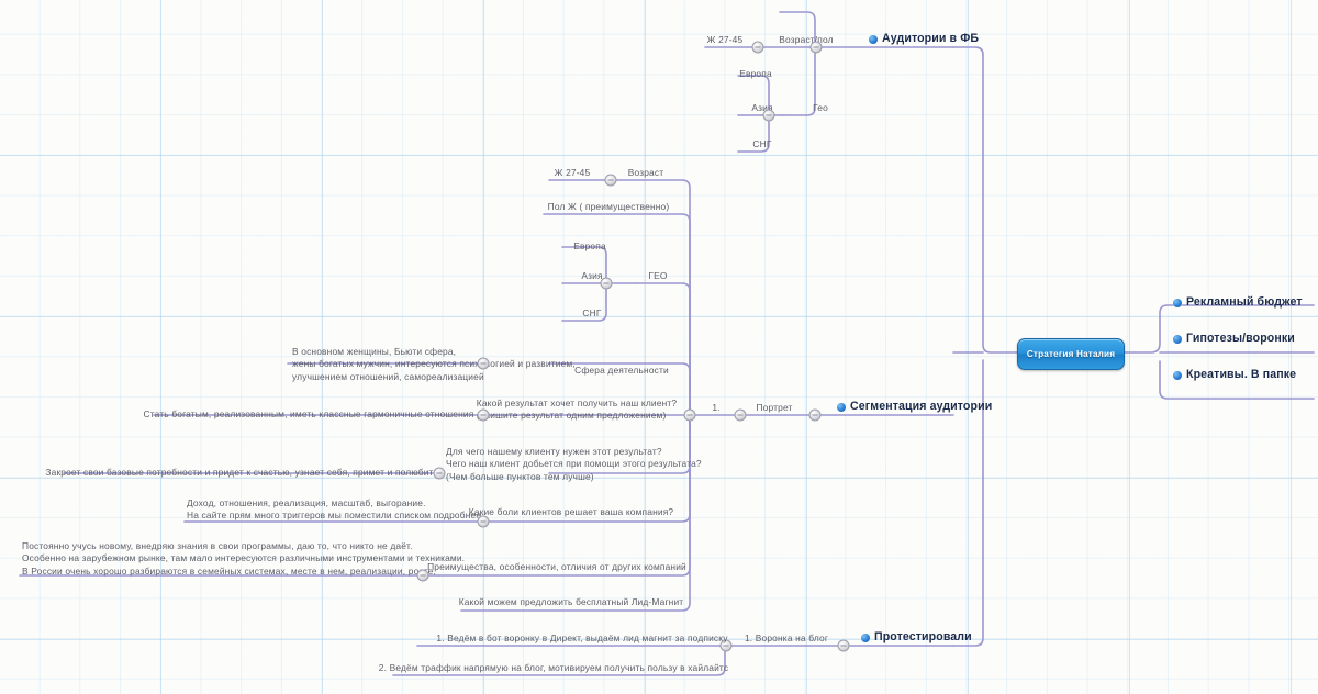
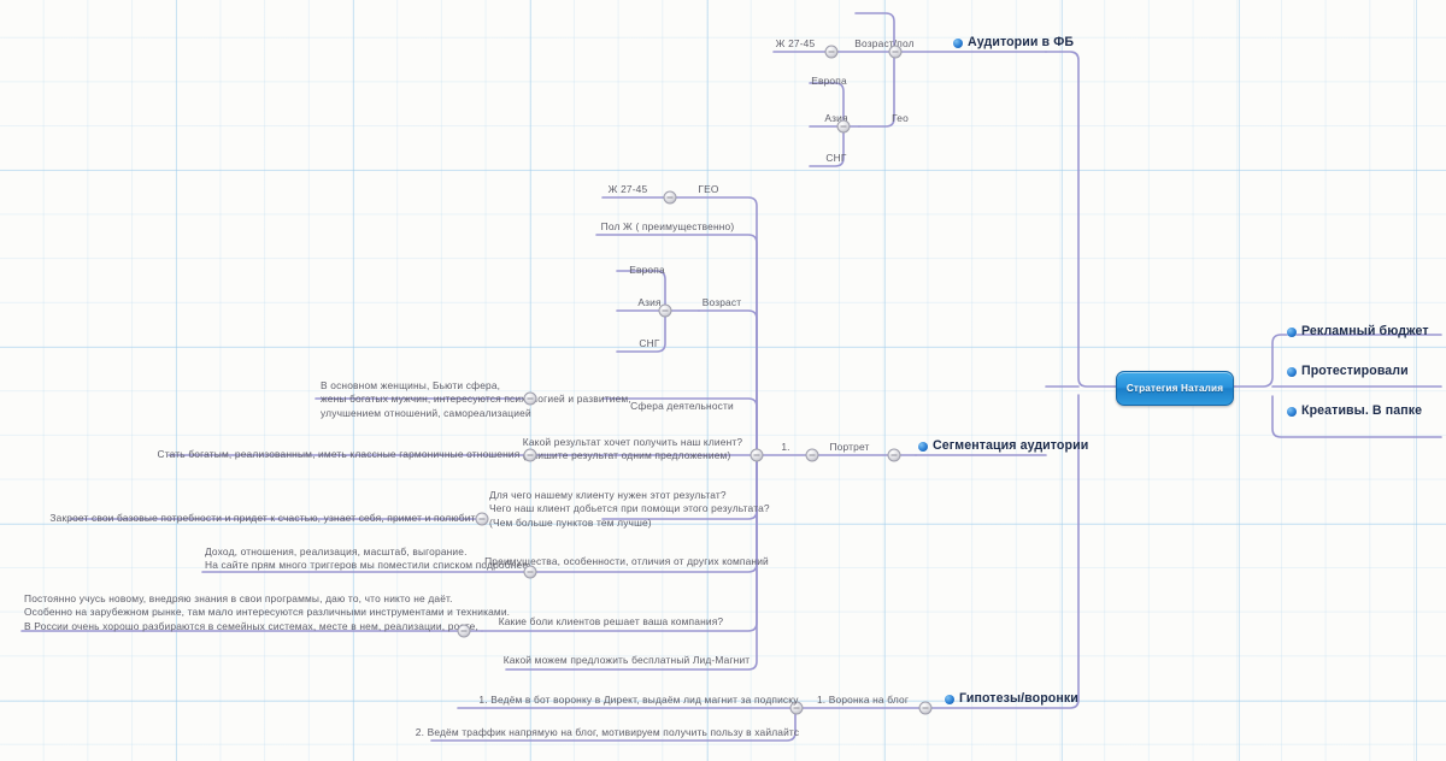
  Стратегия Наталия
  Аудитории в ФБ
  Сегментация аудитории
- Протестировали
+ Гипотезы/воронки
  Рекламный бюджет
- Гипотезы/воронки
+ Протестировали
  Креативы. В папке
  Возраст/пол
  Ж 27-45
  Гео
  Европа
  Азия
  СНГ
  1.
  Портрет
- Возраст
+ ГЕО
  Ж 27-45
  Пол Ж ( преимущественно)
- ГЕО
+ Возраст
  Европа
  Азия
  СНГ
  Сфера деятельности
  В основном женщины, Бьюти сфера,
  жены богатых мужчин, интересуются псиогией и развитием,
  улучшением отношений, самореализацией
  Какой результат хочет получить наш клиент?
  ишите результат одним предложением)
  Стать богатым, реализованным, иметь классные гармоничные отношения
  Для чего нашему клиенту нужен этот результат?
  Чего наш клиент добьется при помощи этого результата?
  (Чем больше пунктов тем лучше)
  Закроет свои базовые потребности и придет к счастью, узнает себя, примет и полюбит
- Какие боли клиентов решает ваша компания?
+ Преимущества, особенности, отличия от других компаний
  Доход, отношения, реализация, масштаб, выгорание.
  На сайте прям много триггеров мы поместили списком подробнее
- Преимущества, особенности, отличия от других компаний
+ Какие боли клиентов решает ваша компания?
  Постоянно учусь новому, внедряю знания в свои программы, даю то, что никто не даёт.
  Особенно на зарубежном рынке, там мало интересуются различными инструментами и техниками.
  В России очень хорошо разбираются в семейных системах, месте в нем, реализации, рое,
  Какой можем предложить бесплатный Лид-Магнит
  1. Воронка на блог
  1. Ведём в бот воронку в Директ, выдаём лид магнит за подписку
  2. Ведём траффик напрямую на блог, мотивируем получить пользу в хайлайтс
